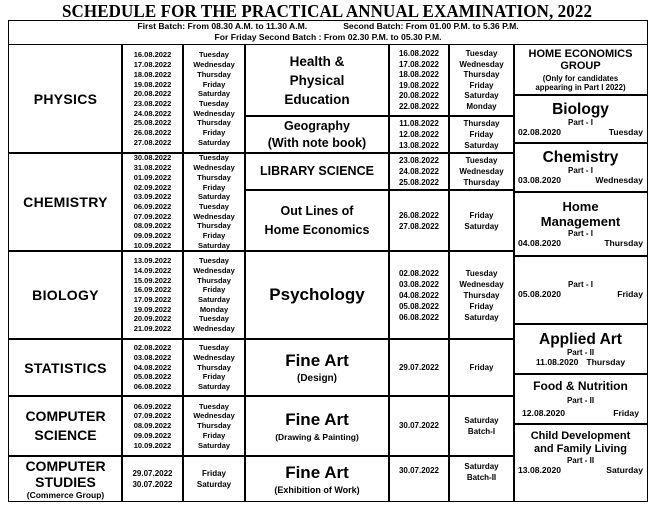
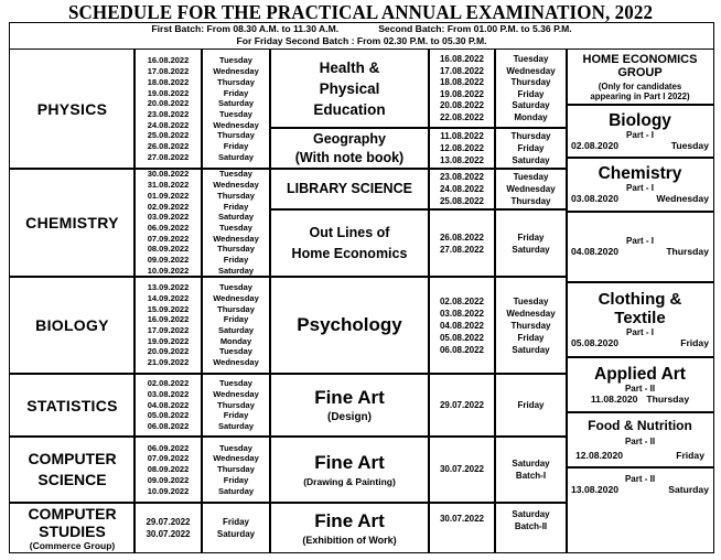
  SCHEDULE FOR THE PRACTICAL ANNUAL EXAMINATION, 2022
  First Batch: From 08.30 A.M. to 11.30 A.M. Second Batch: From 01.00 P.M. to 5.36 P.M.
  For Friday Second Batch : From 02.30 P.M. to 05.30 P.M.
  PHYSICS
  16.08.2022
  17.08.2022
  18.08.2022
  19.08.2022
  20.08.2022
  23.08.2022
  24.08.2022
  25.08.2022
  26.08.2022
  27.08.2022
  Tuesday
  Wednesday
  Thursday
  Friday
  Saturday
  Tuesday
  Wednesday
  Thursday
  Friday
  Saturday
  CHEMISTRY
  30.08.2022
  31.08.2022
  01.09.2022
  02.09.2022
  03.09.2022
  06.09.2022
  07.09.2022
  08.09.2022
  09.09.2022
  10.09.2022
  Tuesday
  Wednesday
  Thursday
  Friday
  Saturday
  Tuesday
  Wednesday
  Thursday
  Friday
  Saturday
  BIOLOGY
  13.09.2022
  14.09.2022
  15.09.2022
  16.09.2022
  17.09.2022
  19.09.2022
  20.09.2022
  21.09.2022
  Tuesday
  Wednesday
  Thursday
  Friday
  Saturday
  Monday
  Tuesday
  Wednesday
  STATISTICS
  02.08.2022
  03.08.2022
  04.08.2022
  05.08.2022
  06.08.2022
  Tuesday
  Wednesday
  Thursday
  Friday
  Saturday
  COMPUTER
  SCIENCE
  06.09.2022
  07.09.2022
  08.09.2022
  09.09.2022
  10.09.2022
  Tuesday
  Wednesday
  Thursday
  Friday
  Saturday
  COMPUTER
  STUDIES
  (Commerce Group)
  29.07.2022
  30.07.2022
  Friday
  Saturday
  Health &
  Physical
  Education
  16.08.2022
  17.08.2022
  18.08.2022
  19.08.2022
  20.08.2022
  22.08.2022
  Tuesday
  Wednesday
  Thursday
  Friday
  Saturday
  Monday
  Geography
  (With note book)
  11.08.2022
  12.08.2022
  13.08.2022
  Thursday
  Friday
  Saturday
  LIBRARY SCIENCE
  23.08.2022
  24.08.2022
  25.08.2022
  Tuesday
  Wednesday
  Thursday
  Out Lines of
  Home Economics
  26.08.2022
  27.08.2022
  Friday
  Saturday
  Psychology
  02.08.2022
  03.08.2022
  04.08.2022
  05.08.2022
  06.08.2022
  Tuesday
  Wednesday
  Thursday
  Friday
  Saturday
  Fine Art
  (Design)
  29.07.2022
  Friday
  Fine Art
  (Drawing & Painting)
  30.07.2022
  Saturday
  Batch-I
  Fine Art
  (Exhibition of Work)
  30.07.2022
  Saturday
  Batch-II
  HOME ECONOMICS
  GROUP
  (Only for candidates
  appearing in Part I 2022)
  Biology
  Part - I
  02.08.2020
  Tuesday
  Chemistry
  Part - I
  03.08.2020
  Wednesday
- Home
- Management
  Part - I
  04.08.2020
  Thursday
+ Clothing &
+ Textile
  Part - I
  05.08.2020
  Friday
  Applied Art
  Part - II
  11.08.2020
  Thursday
  Food & Nutrition
  Part - II
  12.08.2020
  Friday
- Child Development
- and Family Living
  Part - II
  13.08.2020
  Saturday
